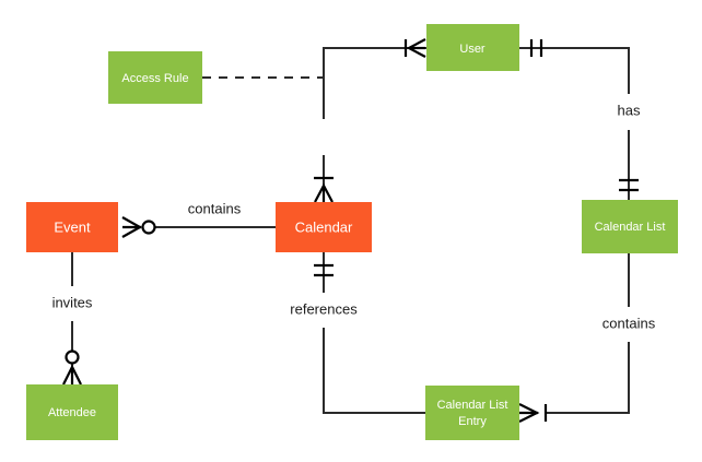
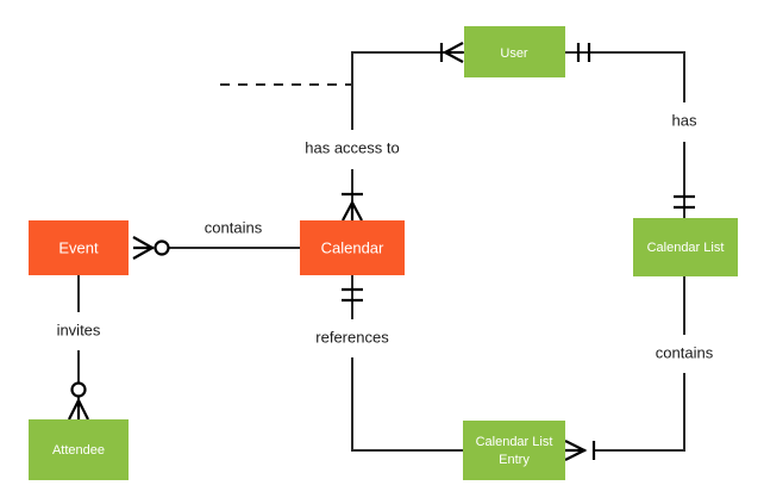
- Access Rule
  User
  Event
  Calendar
  Calendar List
  Attendee
  Calendar List
  Entry
  contains
+ has access to
  has
  invites
  references
  contains
